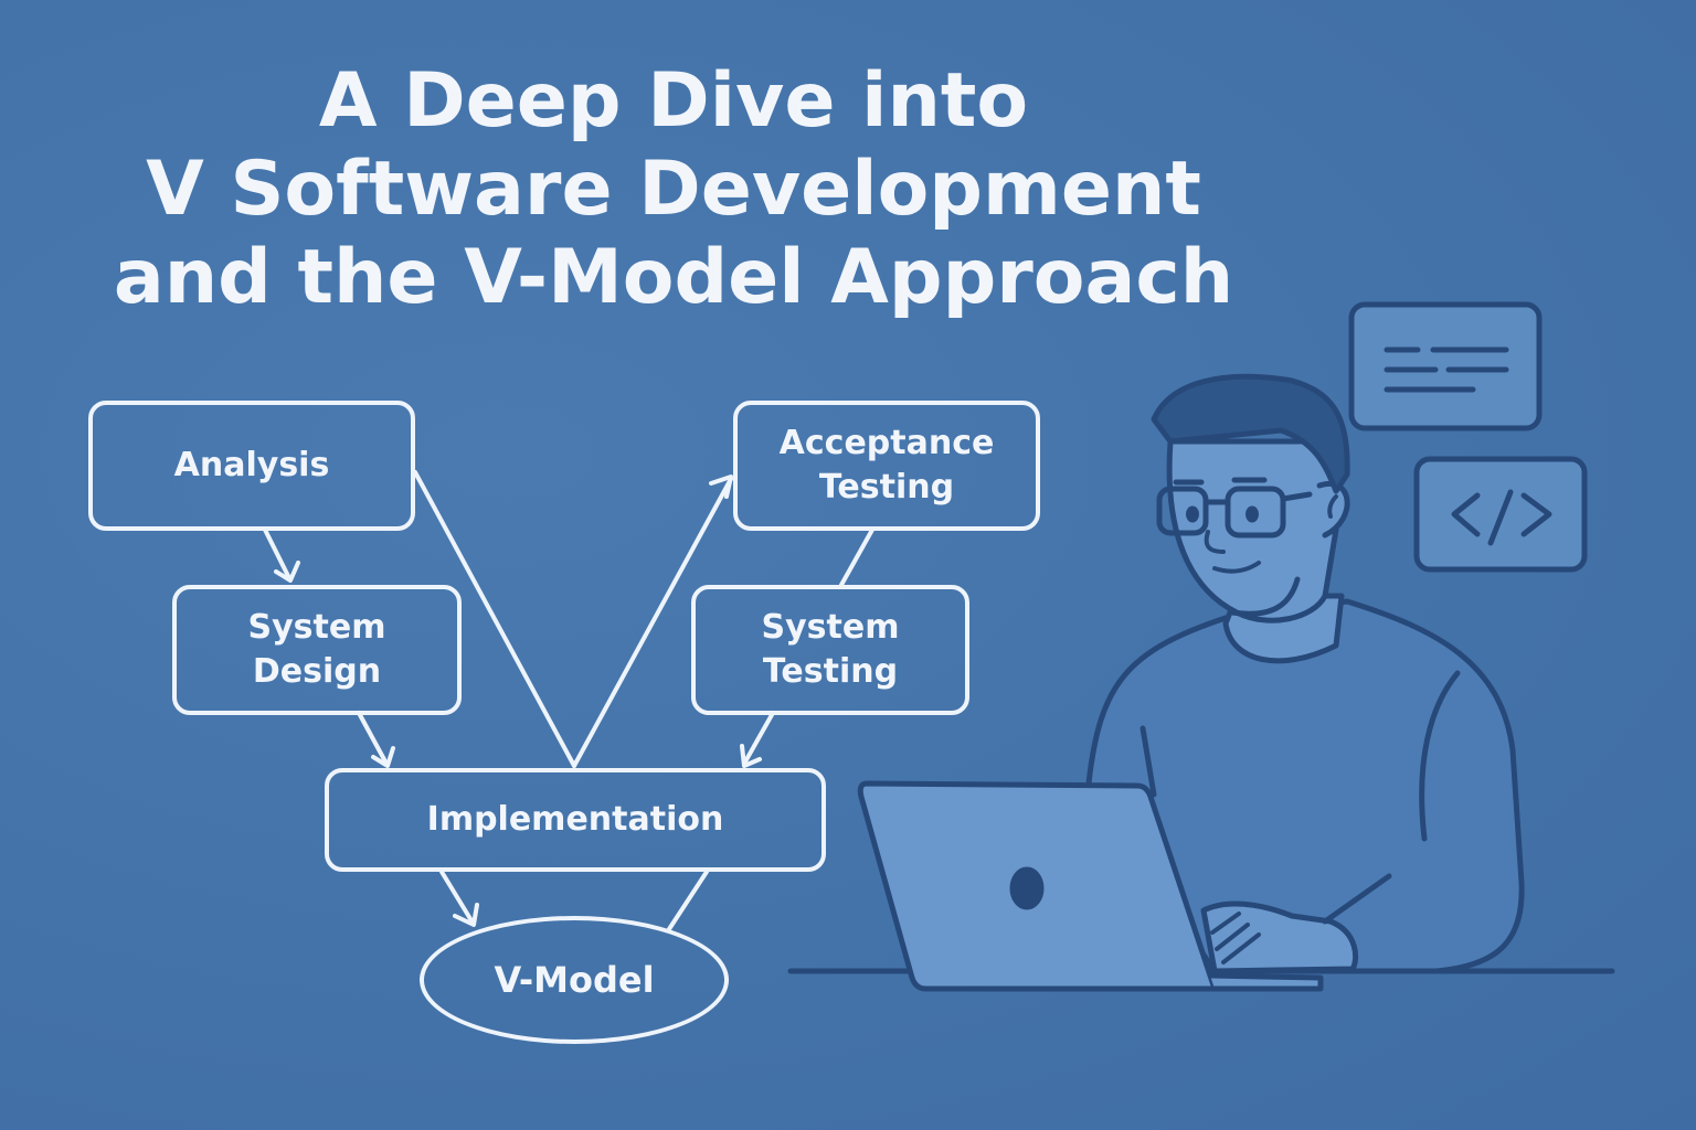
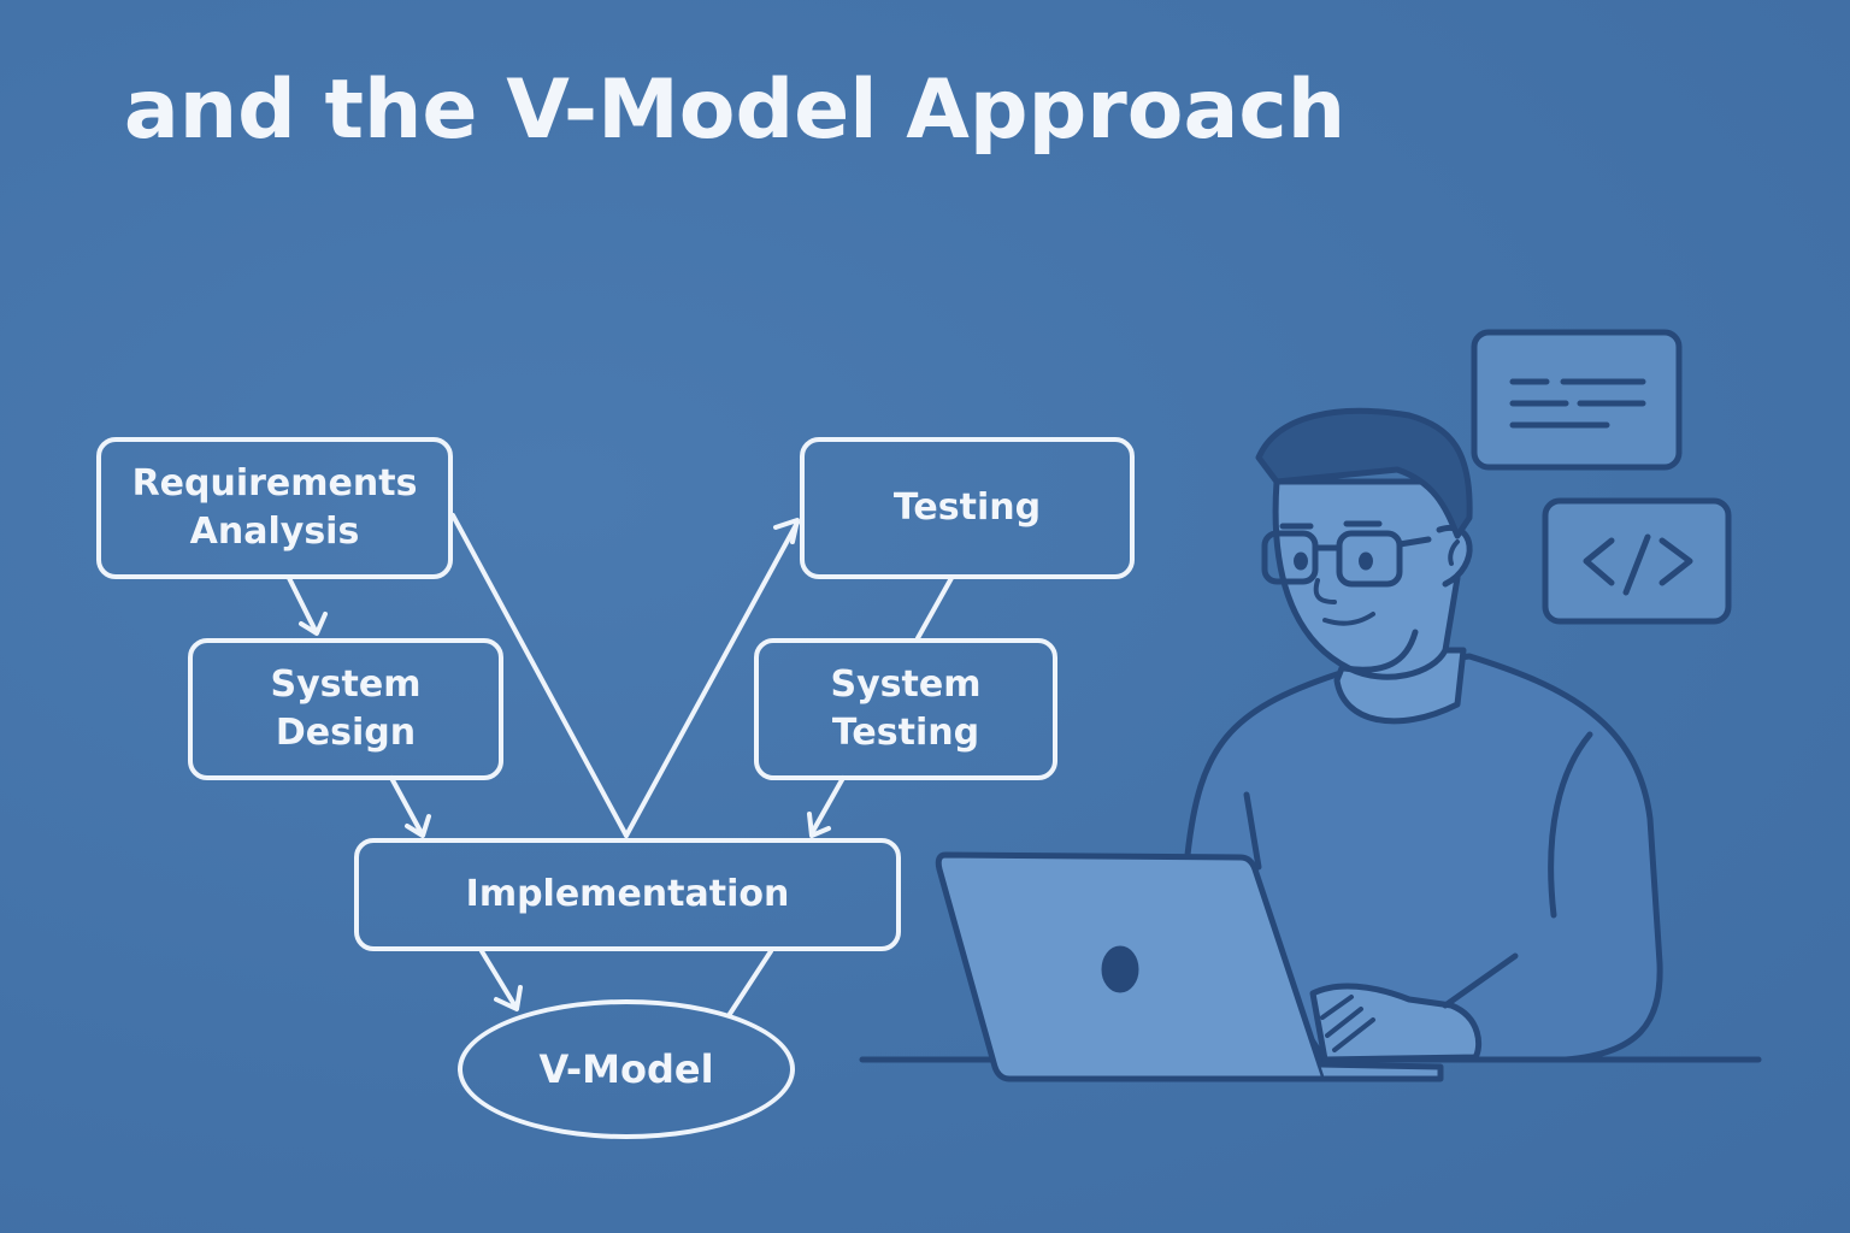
- A Deep Dive into
- V Software Development
  and the V-Model Approach
+ Requirements
  Analysis
  System
  Design
- Acceptance
  Testing
  System
  Testing
  Implementation
  V-Model
